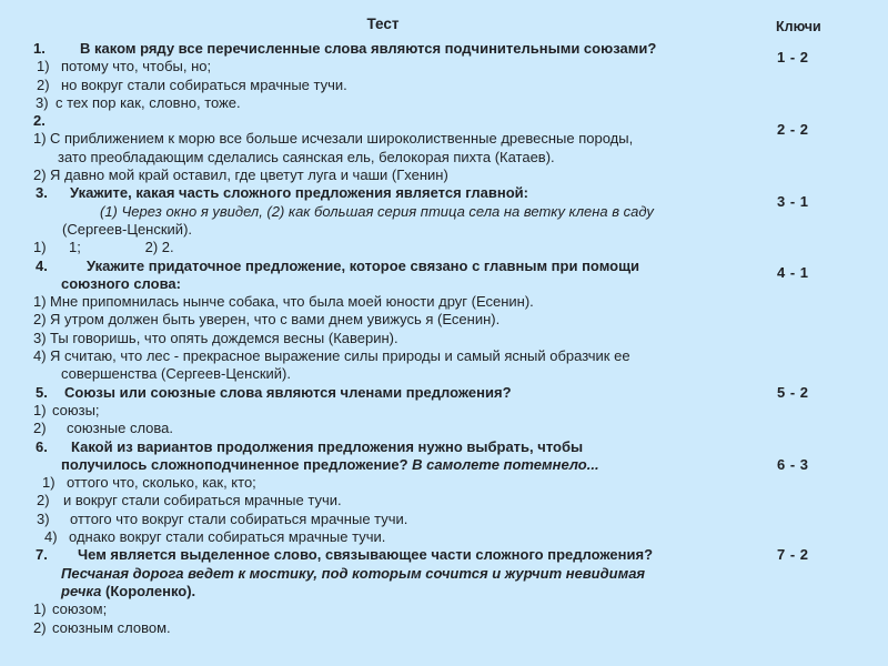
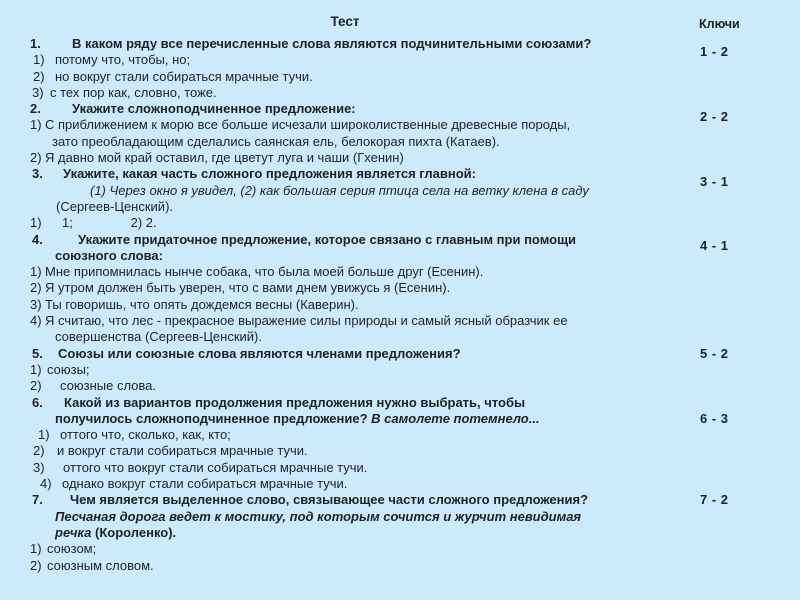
  Тест
  Ключи
  1 - 2
  2 - 2
  3 - 1
  4 - 1
  5 - 2
  6 - 3
  7 - 2
  1.
  В каком ряду все перечисленные слова являются подчинительными союзами?
  1)
  потому что, чтобы, но;
  2)
  но вокруг стали собираться мрачные тучи.
  3)
  с тех пор как, словно, тоже.
  2.
+ Укажите сложноподчиненное предложение:
  1)
  С приближением к морю все больше исчезали широколиственные древесные породы,
  зато преобладающим сделались саянская ель, белокорая пихта (Катаев).
  2)
  Я давно мой край оставил, где цветут луга и чаши (Гхенин)
  3.
  Укажите, какая часть сложного предложения является главной:
  (1) Через окно я увидел, (2) как большая серия птица села на ветку клена в саду
  (Сергеев-Ценский).
  1)
  1; 2) 2.
  4.
  Укажите придаточное предложение, которое связано с главным при помощи
  союзного слова:
  1)
- Мне припомнилась нынче собака, что была моей юности друг (Есенин).
+ Мне припомнилась нынче собака, что была моей больше друг (Есенин).
  2)
  Я утром должен быть уверен, что с вами днем увижусь я (Есенин).
  3)
  Ты говоришь, что опять дождемся весны (Каверин).
  4)
  Я считаю, что лес - прекрасное выражение силы природы и самый ясный образчик ее
  совершенства (Сергеев-Ценский).
  5.
  Союзы или союзные слова являются членами предложения?
  1)
  союзы;
  2)
  союзные слова.
  6.
  Какой из вариантов продолжения предложения нужно выбрать, чтобы
  получилось сложноподчиненное предложение?
  В самолете потемнело...
  1)
  оттого что, сколько, как, кто;
  2)
  и вокруг стали собираться мрачные тучи.
  3)
  оттого что вокруг стали собираться мрачные тучи.
  4)
  однако вокруг стали собираться мрачные тучи.
  7.
  Чем является выделенное слово, связывающее части сложного предложения?
  Песчаная дорога ведет к мостику, под которым сочится и журчит невидимая
  речка
  (Короленко).
  1)
  союзом;
  2)
  союзным словом.
